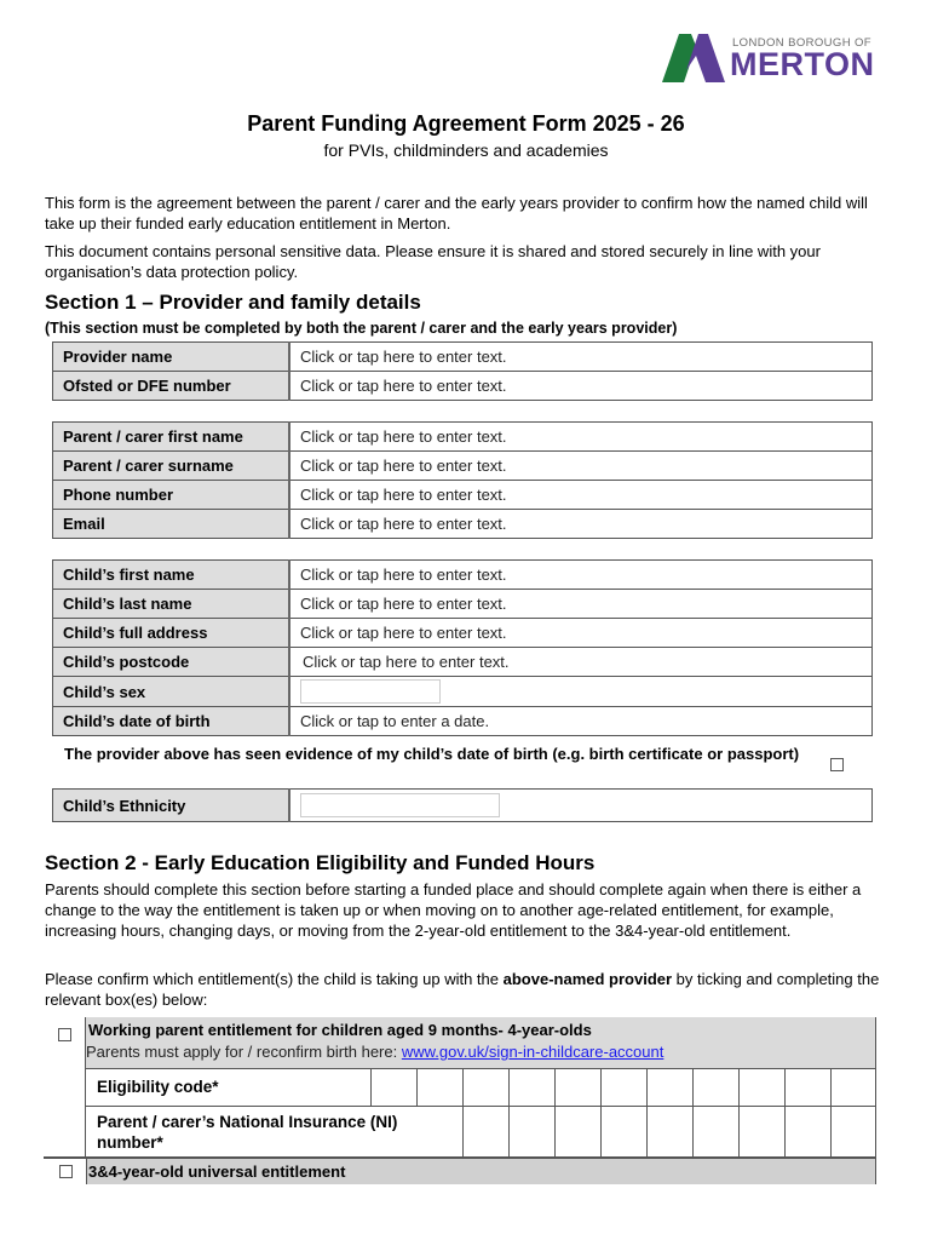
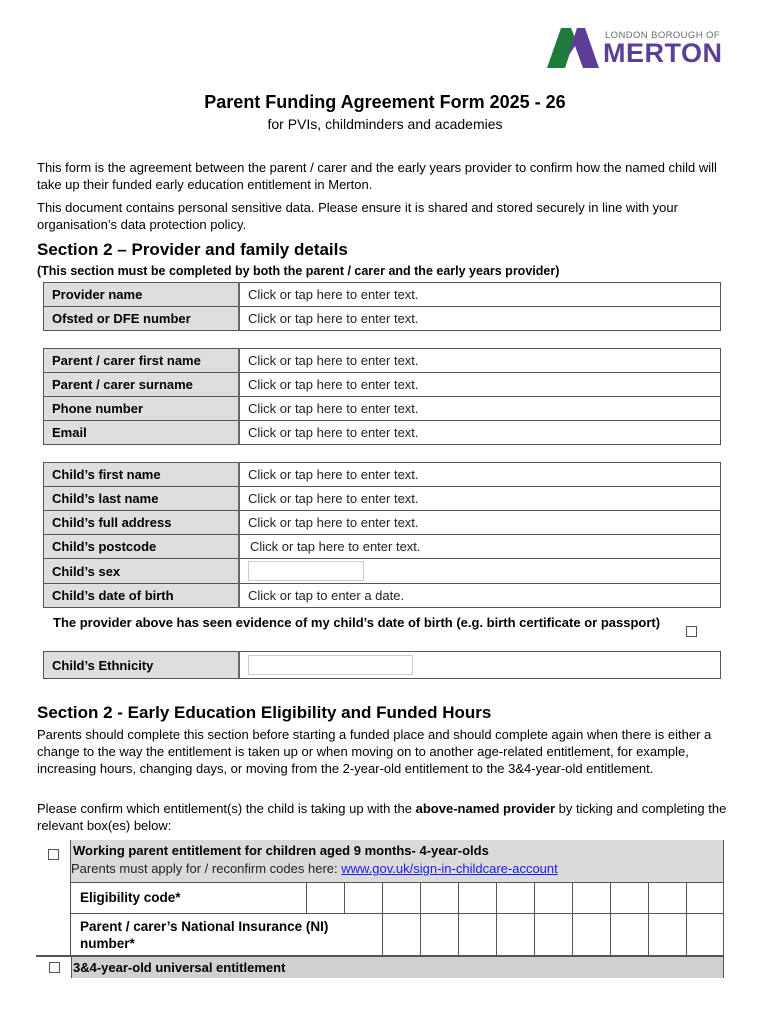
  LONDON BOROUGH OF
  MERTON
  Parent Funding Agreement Form 2025 - 26
  for PVIs, childminders and academies
  This form is the agreement between the parent / carer and the early years provider to confirm how the named child will take up their funded early education entitlement in Merton.
  This document contains personal sensitive data. Please ensure it is shared and stored securely in line with your organisation’s data protection policy.
- Section 1 – Provider and family details
+ Section 2 – Provider and family details
  (This section must be completed by both the parent / carer and the early years provider)
  Provider name	Click or tap here to enter text.
  Ofsted or DFE number	Click or tap here to enter text.
  Parent / carer first name	Click or tap here to enter text.
  Parent / carer surname	Click or tap here to enter text.
  Phone number	Click or tap here to enter text.
  Email	Click or tap here to enter text.
  Child’s first name	Click or tap here to enter text.
  Child’s last name	Click or tap here to enter text.
  Child’s full address	Click or tap here to enter text.
  Child’s postcode	Click or tap here to enter text.
  Child’s sex
  Child’s date of birth	Click or tap to enter a date.
  The provider above has seen evidence of my child’s date of birth (e.g. birth certificate or passport)
  Child’s Ethnicity
  Section 2 - Early Education Eligibility and Funded Hours
  Parents should complete this section before starting a funded place and should complete again when there is either a change to the way the entitlement is taken up or when moving on to another age-related entitlement, for example, increasing hours, changing days, or moving from the 2-year-old entitlement to the 3&4-year-old entitlement.
  Please confirm which entitlement(s) the child is taking up with the above-named provider by ticking and completing the relevant box(es) below:
  Working parent entitlement for children aged 9 months- 4-year-olds
- Parents must apply for / reconfirm birth here: www.gov.uk/sign-in-childcare-account
+ Parents must apply for / reconfirm codes here: www.gov.uk/sign-in-childcare-account
  Eligibility code*
  Parent / carer’s National Insurance (NI) number*
  3&4-year-old universal entitlement
